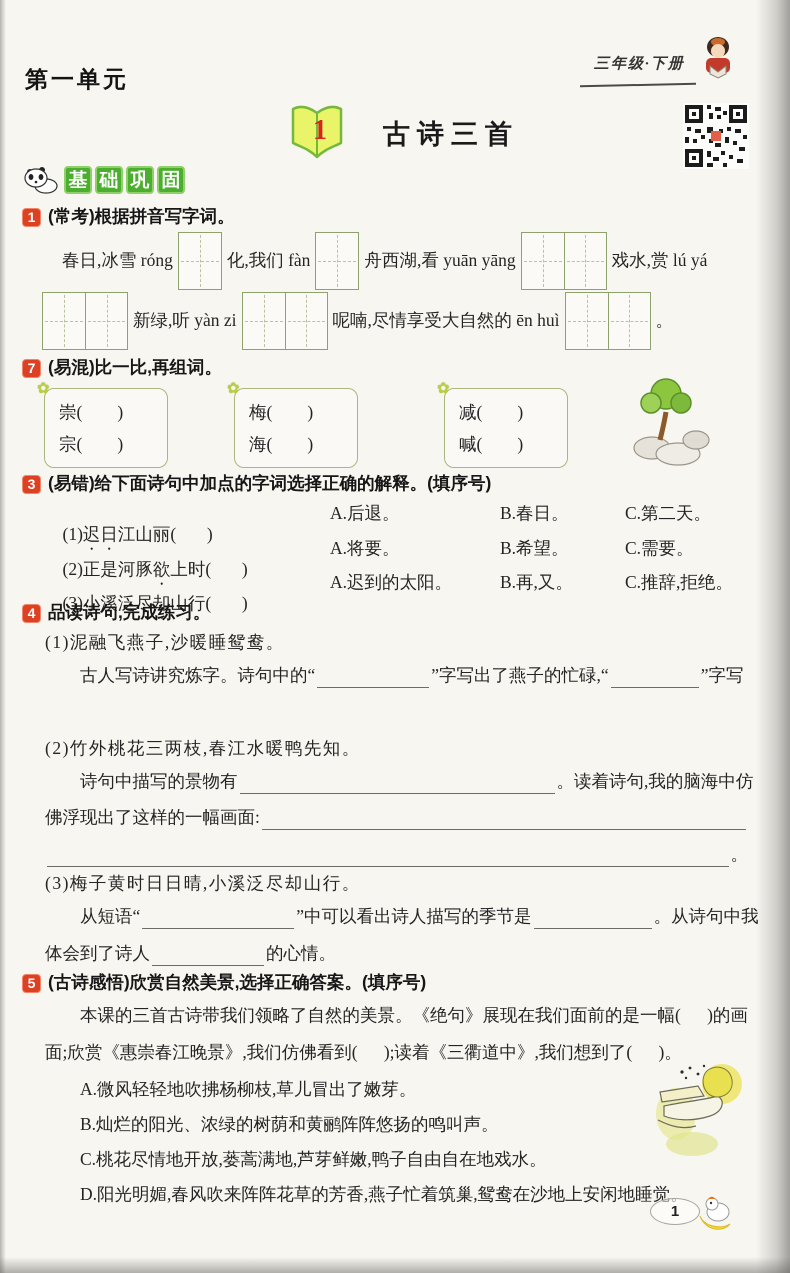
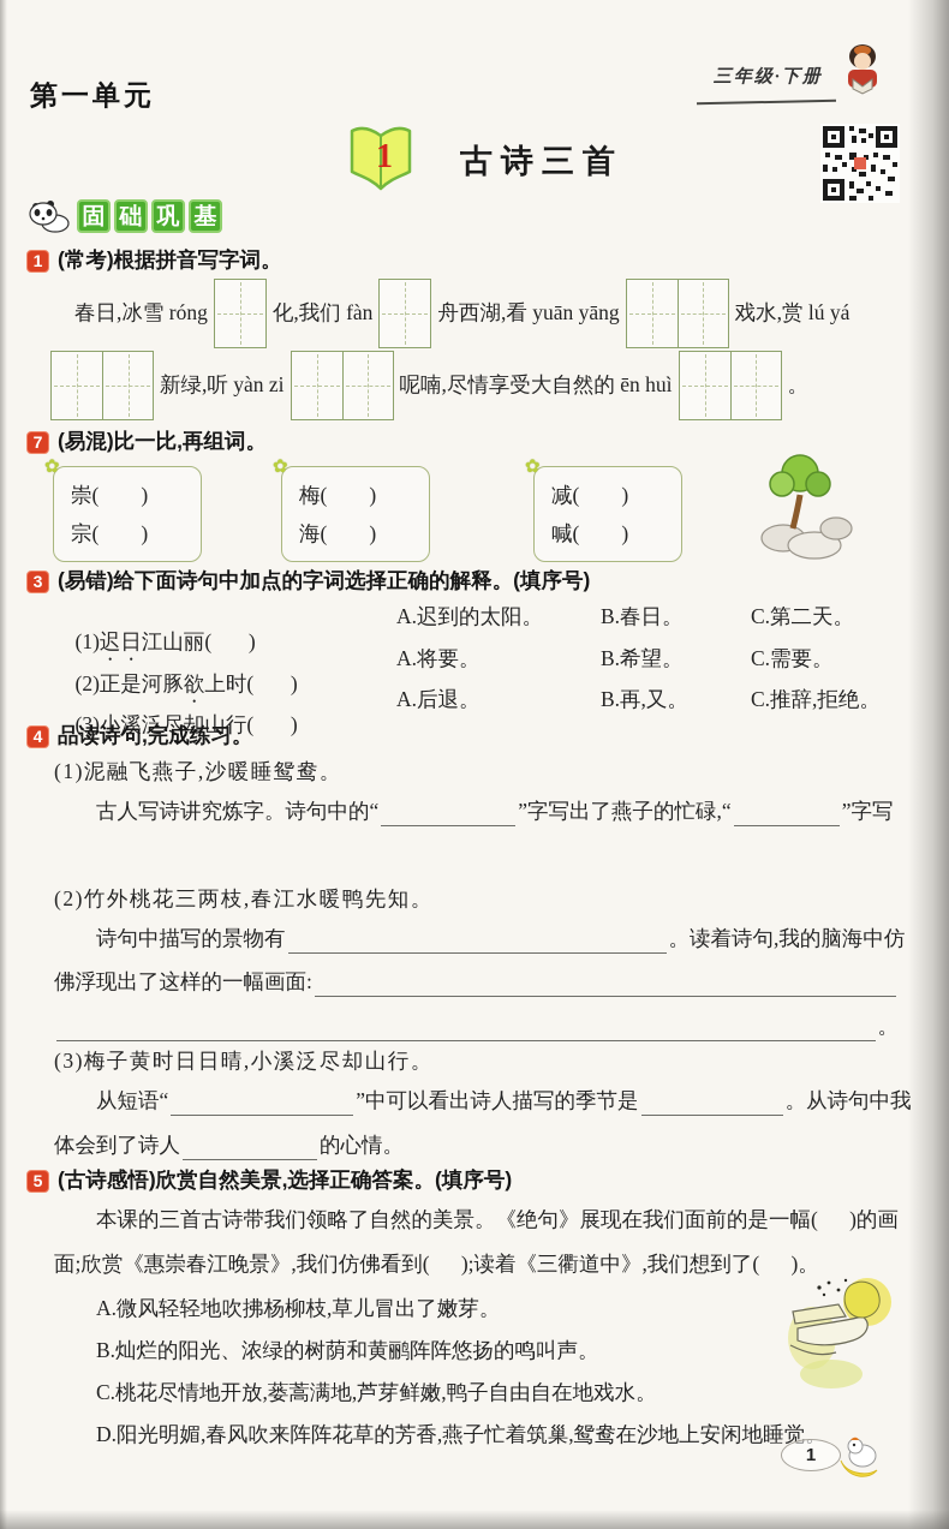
  第一单元
  三年级·下册
  1
  古诗三首
- 基
+ 固
  础
  巩
- 固
+ 基
  1
  (常考)
  根据拼音写字词。
  春日,冰雪 róng
  化,我们 fàn
  舟西湖,看 yuān yāng
  戏水,赏 lú yá
  新绿,听 yàn zi
  呢喃,尽情享受大自然的 ēn huì
  。
  7
  (易混)
  比一比,再组词。
  ✿
  崇( )
  宗( )
  ✿
  梅( )
  海( )
  ✿
  减( )
  喊( )
  3
  (易错)
  给下面诗句中加点的字词选择正确的解释。(填序号)
  (1)迟日江山丽( )
- A.后退。
+ A.迟到的太阳。
  B.春日。
  C.第二天。
  (2)正是河豚欲上时( )
  A.将要。
  B.希望。
  C.需要。
  (3)小溪泛尽却山行( )
- A.迟到的太阳。
+ A.后退。
  B.再,又。
  C.推辞,拒绝。
  4
  品读诗句,完成练习。
  (1)
  泥融飞燕子,沙暖睡鸳鸯。
  古人写诗讲究炼字。诗句中的“
  ”字写出了燕子的忙碌,“
  ”字写
  (2)
  竹外桃花三两枝,春江水暖鸭先知。
  诗句中描写的景物有
  。读着诗句,我的脑海中仿
  佛浮现出了这样的一幅画面:
  。
  (3)
  梅子黄时日日晴,小溪泛尽却山行。
  从短语“
  ”中可以看出诗人描写的季节是
  。从诗句中我
  体会到了诗人
  的心情。
  5
  (古诗感悟)
  欣赏自然美景,选择正确答案。(填序号)
  本课的三首古诗带我们领略了自然的美景。《绝句》展现在我们面前的是一幅( )的画
  面;欣赏《惠崇春江晚景》,我们仿佛看到( );读着《三衢道中》,我们想到了( )。
  A.微风轻轻地吹拂杨柳枝,草儿冒出了嫩芽。
  B.灿烂的阳光、浓绿的树荫和黄鹂阵阵悠扬的鸣叫声。
  C.桃花尽情地开放,蒌蒿满地,芦芽鲜嫩,鸭子自由自在地戏水。
  D.阳光明媚,春风吹来阵阵花草的芳香,燕子忙着筑巢,鸳鸯在沙地上安闲地睡觉。
  1
